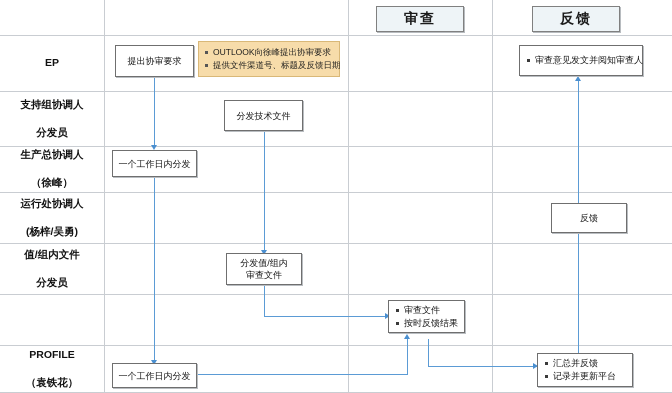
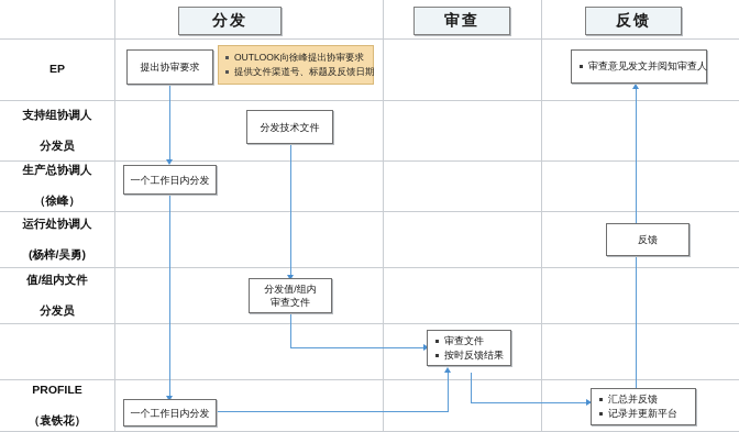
+ 分发
  审查
  反馈
  EP
  支持组协调人
  分发员
  生产总协调人
  （徐峰）
  运行处协调人
  (杨梓/吴勇)
  值/组内文件
  分发员
  PROFILE
  （袁铁花）
  提出协审要求
  OUTLOOK向徐峰提出协审要求
  提供文件渠道号、标题及反馈日期
  审查意见发文并阅知审查人
  分发技术文件
  一个工作日内分发
  反馈
  分发值/组内
  审查文件
  审查文件
  按时反馈结果
  一个工作日内分发
  汇总并反馈
  记录并更新平台
